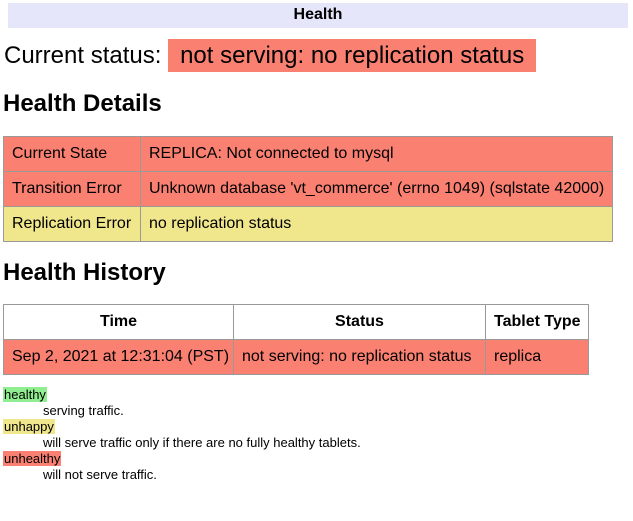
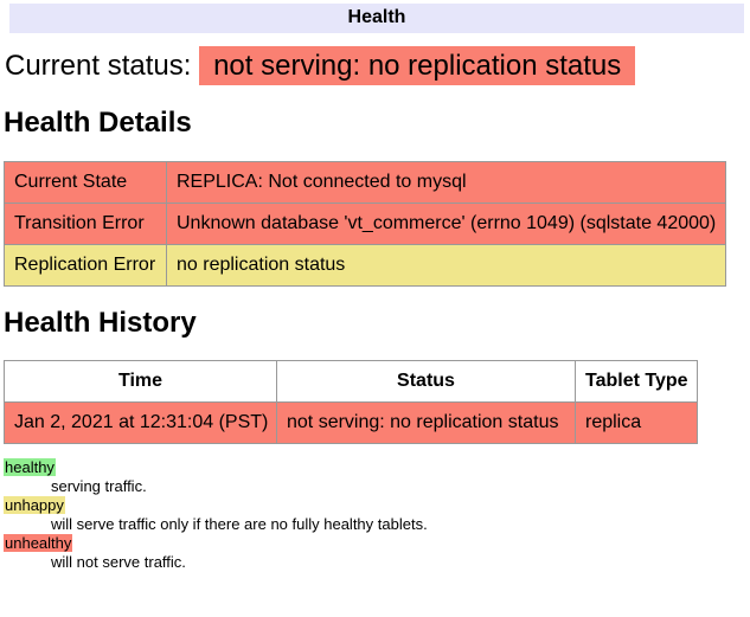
  Health
  Current status: not serving: no replication status
  Health Details
  Current State	REPLICA: Not connected to mysql
  Transition Error	Unknown database 'vt_commerce' (errno 1049) (sqlstate 42000)
  Replication Error	no replication status
  Health History
  Time	Status	Tablet Type
- Sep 2, 2021 at 12:31:04 (PST)	not serving: no replication status	replica
+ Jan 2, 2021 at 12:31:04 (PST)	not serving: no replication status	replica
  healthy
  serving traffic.
  unhappy
  will serve traffic only if there are no fully healthy tablets.
  unhealthy
  will not serve traffic.
